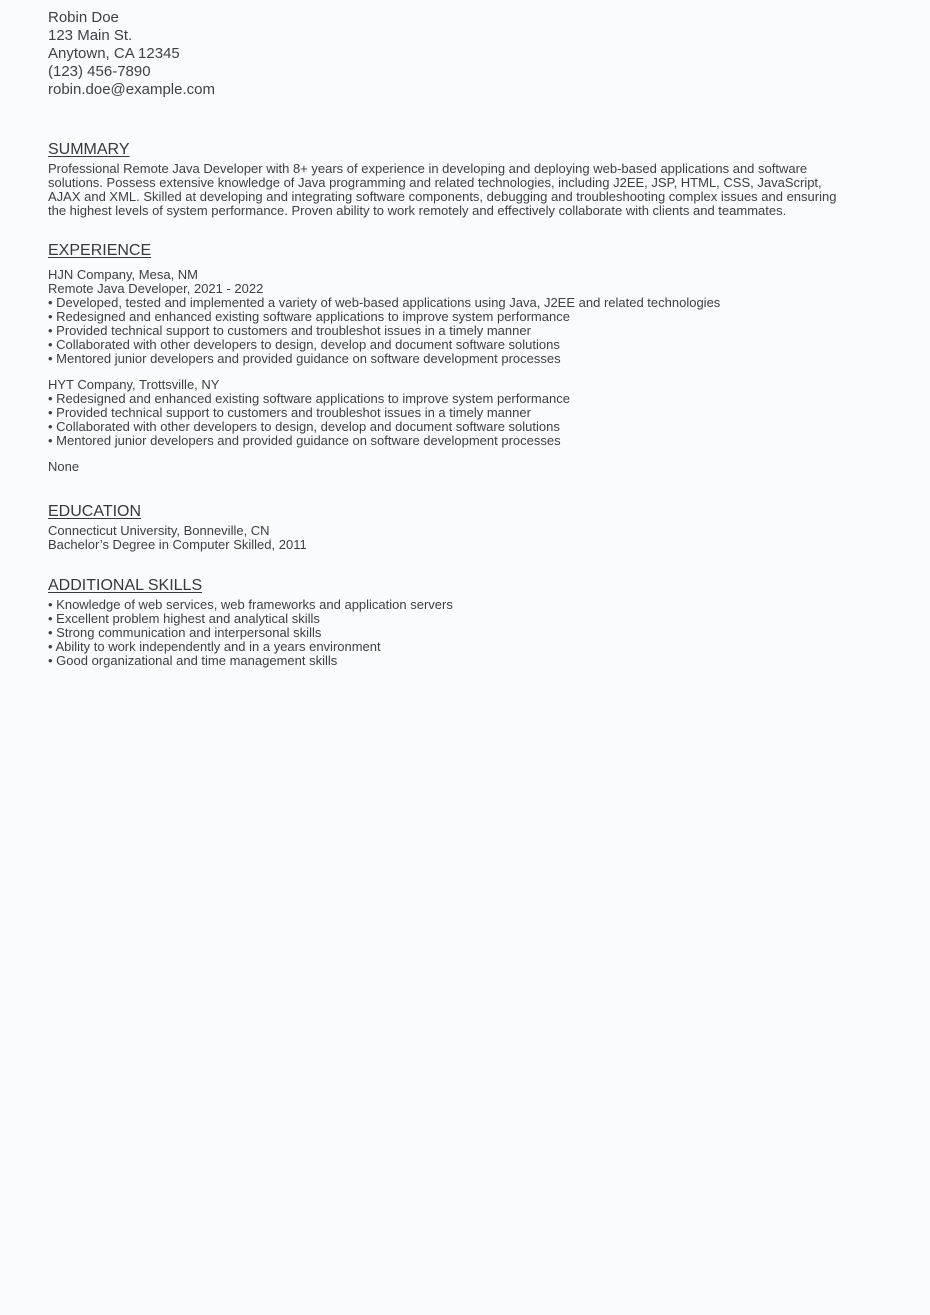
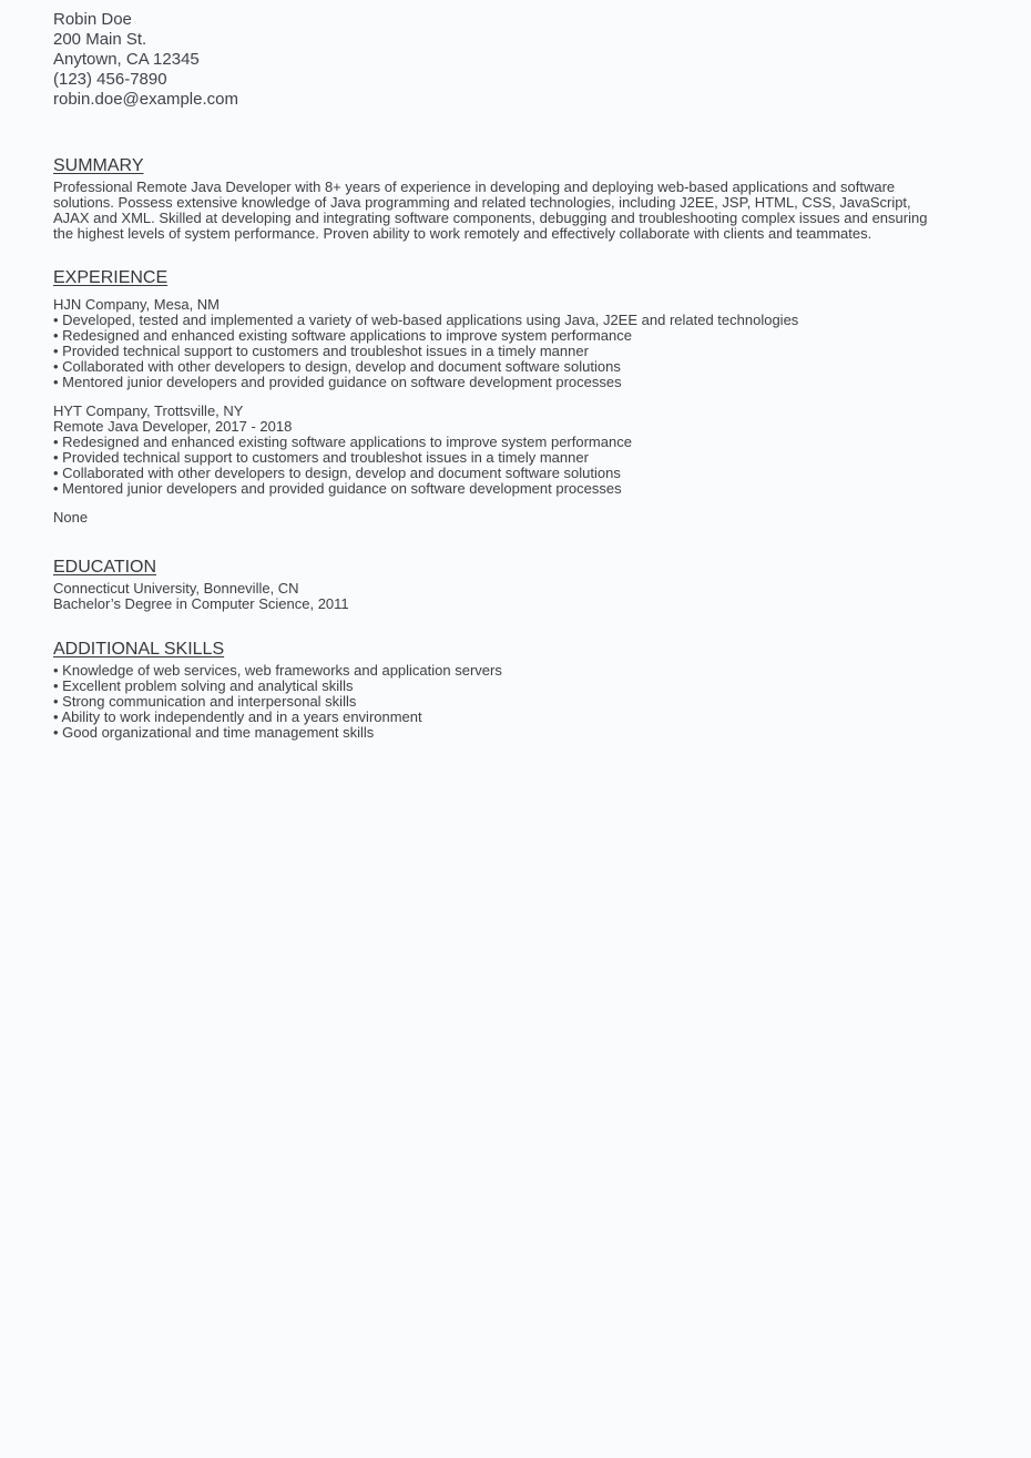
  Robin Doe
- 123 Main St.
+ 200 Main St.
  Anytown, CA 12345
  (123) 456-7890
  robin.doe@example.com
  SUMMARY
  Professional Remote Java Developer with 8+ years of experience in developing and deploying web-based applications and software solutions. Possess extensive knowledge of Java programming and related technologies, including J2EE, JSP, HTML, CSS, JavaScript, AJAX and XML. Skilled at developing and integrating software components, debugging and troubleshooting complex issues and ensuring the highest levels of system performance. Proven ability to work remotely and effectively collaborate with clients and teammates.
  EXPERIENCE
  HJN Company, Mesa, NM
- Remote Java Developer, 2021 - 2022
  • Developed, tested and implemented a variety of web-based applications using Java, J2EE and related technologies
  • Redesigned and enhanced existing software applications to improve system performance
  • Provided technical support to customers and troubleshot issues in a timely manner
  • Collaborated with other developers to design, develop and document software solutions
  • Mentored junior developers and provided guidance on software development processes
  HYT Company, Trottsville, NY
+ Remote Java Developer, 2017 - 2018
  • Redesigned and enhanced existing software applications to improve system performance
  • Provided technical support to customers and troubleshot issues in a timely manner
  • Collaborated with other developers to design, develop and document software solutions
  • Mentored junior developers and provided guidance on software development processes
  None
  EDUCATION
  Connecticut University, Bonneville, CN
- Bachelor’s Degree in Computer Skilled, 2011
+ Bachelor’s Degree in Computer Science, 2011
  ADDITIONAL SKILLS
  • Knowledge of web services, web frameworks and application servers
- • Excellent problem highest and analytical skills
+ • Excellent problem solving and analytical skills
  • Strong communication and interpersonal skills
  • Ability to work independently and in a years environment
  • Good organizational and time management skills
